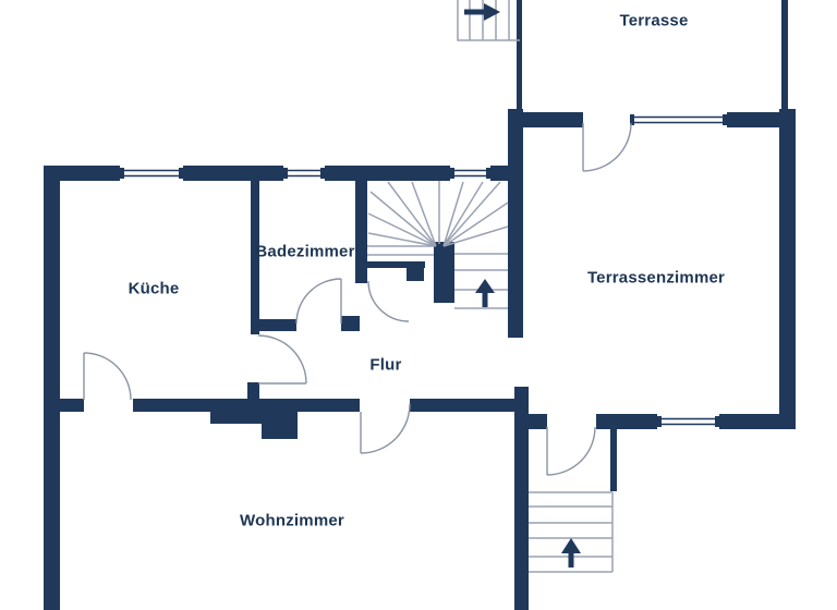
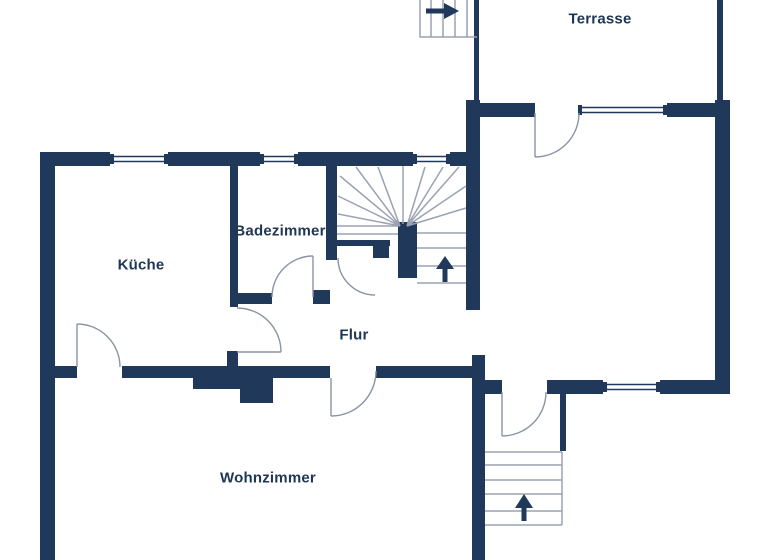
  Terrasse
  Küche
  Badezimmer
- Terrassenzimmer
  Flur
  Wohnzimmer
